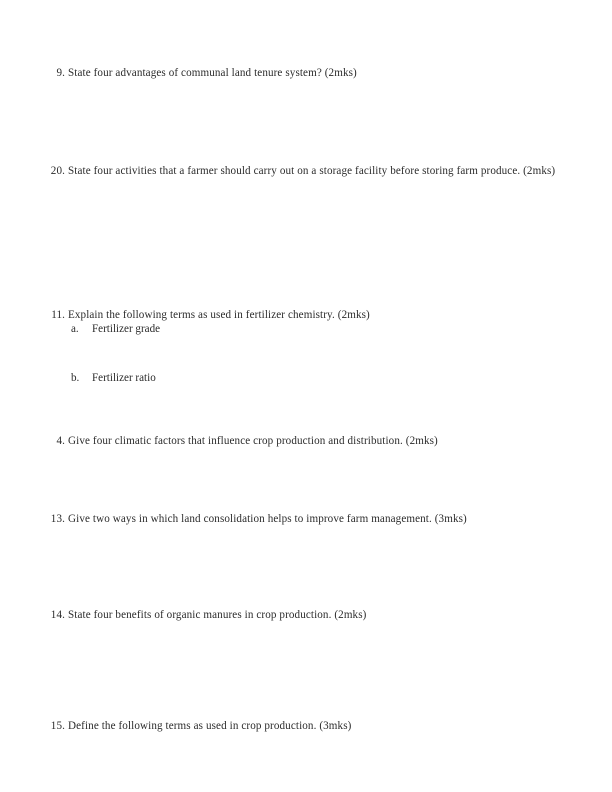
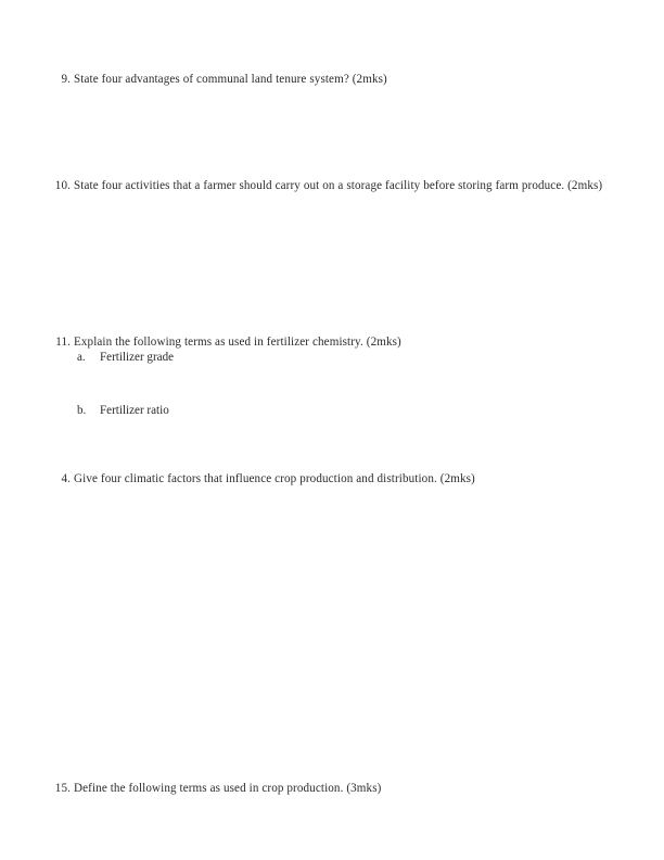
  9.
  State four advantages of communal land tenure system? (2mks)
- 20.
+ 10.
  State four activities that a farmer should carry out on a storage facility before storing farm produce. (2mks)
  11.
  Explain the following terms as used in fertilizer chemistry. (2mks)
  a. Fertilizer grade
  b. Fertilizer ratio
  4.
  Give four climatic factors that influence crop production and distribution. (2mks)
- 13.
- Give two ways in which land consolidation helps to improve farm management. (3mks)
- 14.
- State four benefits of organic manures in crop production. (2mks)
  15.
  Define the following terms as used in crop production. (3mks)
